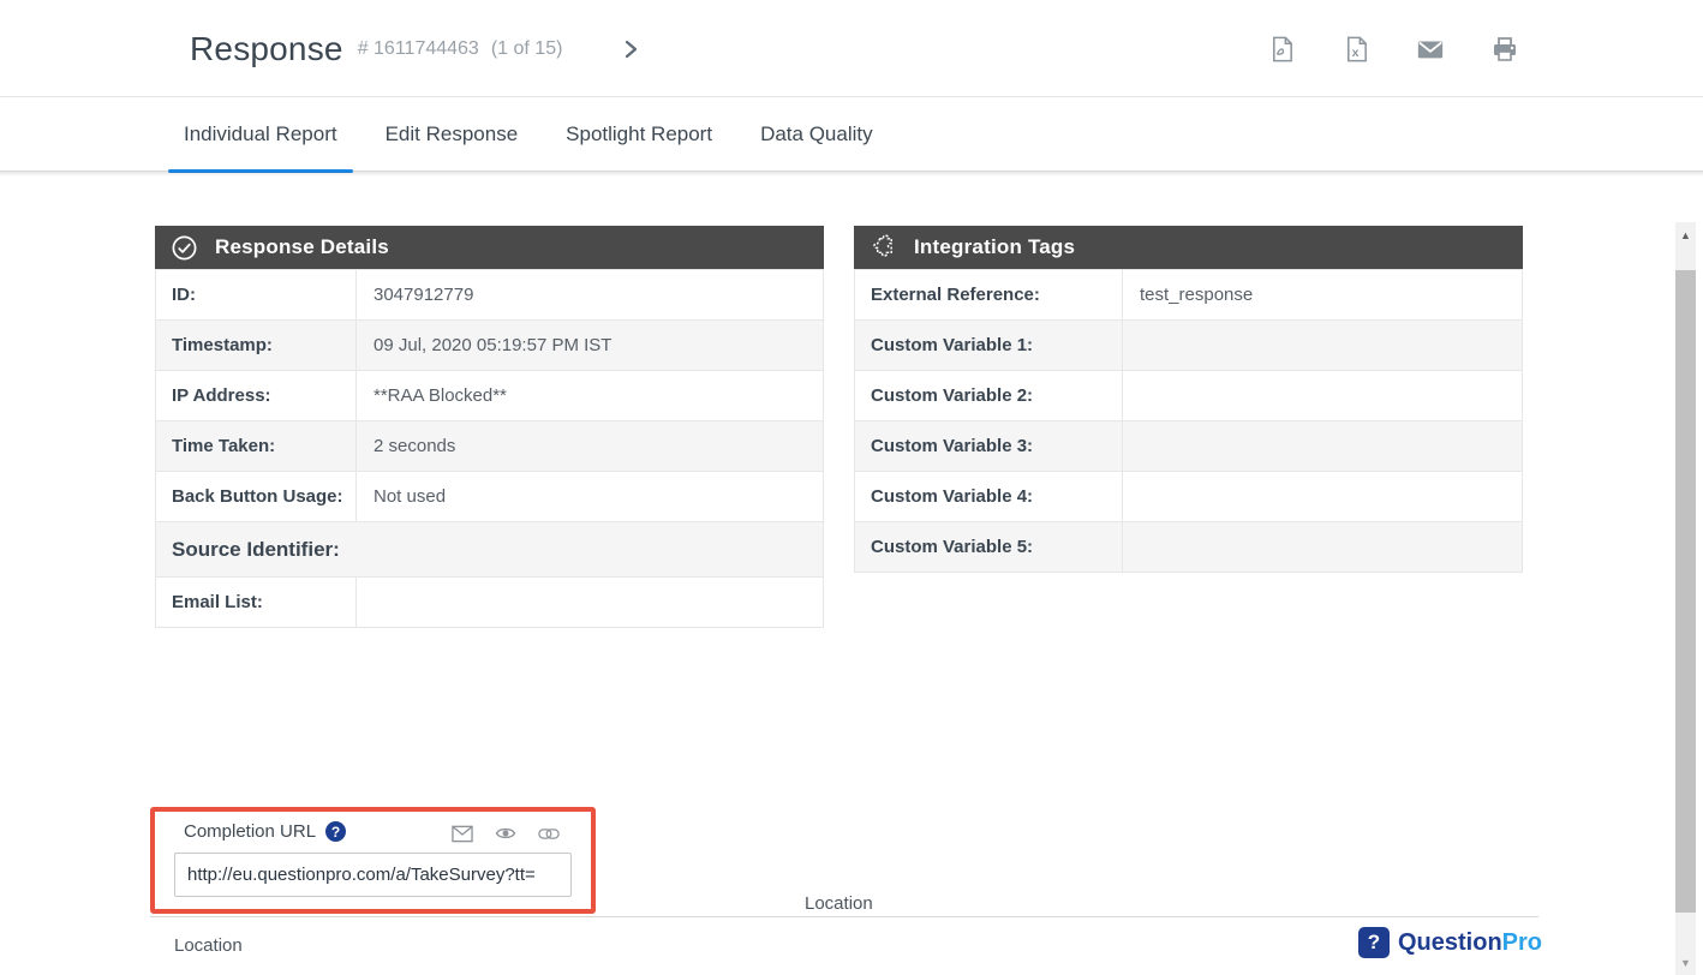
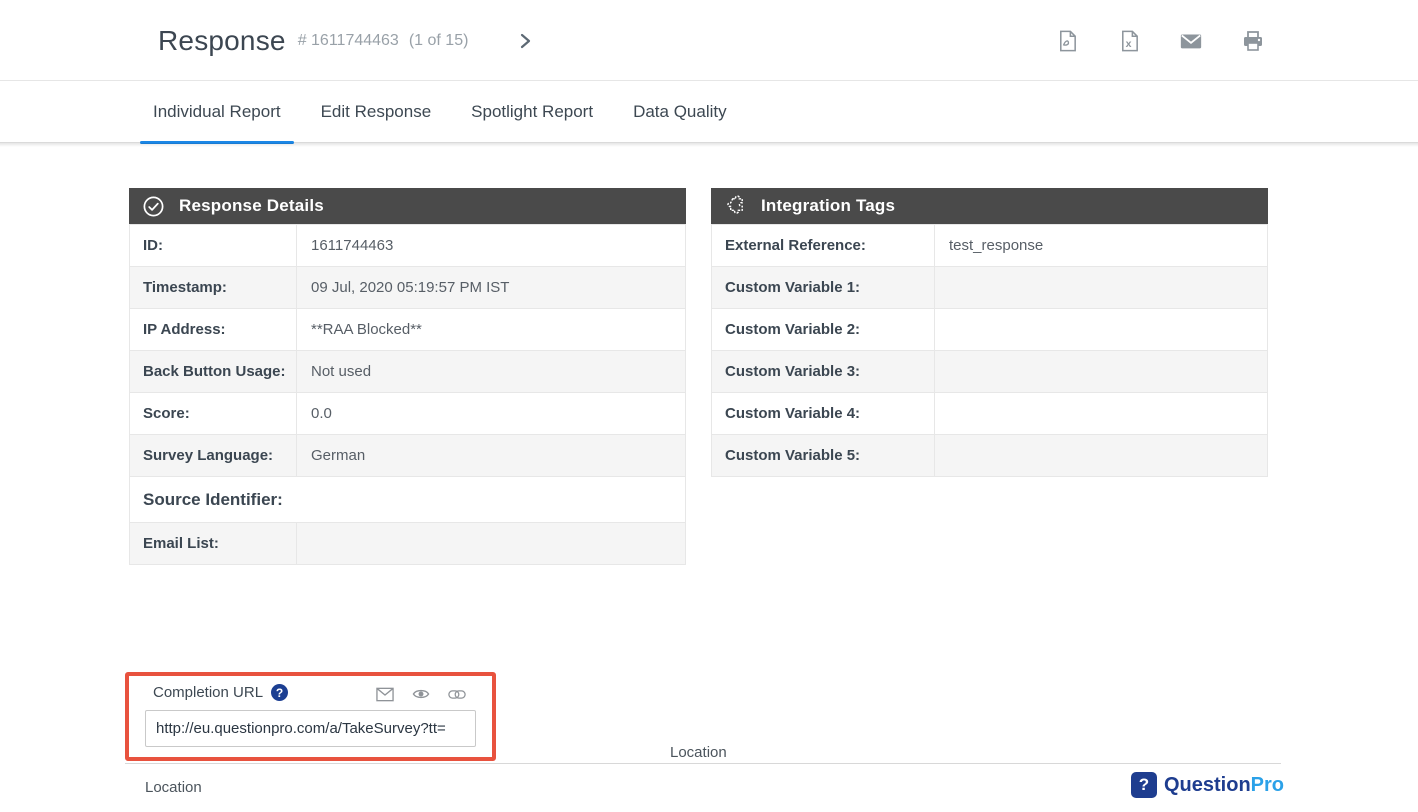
  Response
  # 1611744463
  (1 of 15)
  x
  Individual Report
  Edit Response
  Spotlight Report
  Data Quality
  Response Details
- ID:	3047912779
+ ID:	1611744463
  Timestamp:	09 Jul, 2020 05:19:57 PM IST
  IP Address:	**RAA Blocked**
- Time Taken:	2 seconds
  Back Button Usage:	Not used
+ Score:	0.0
+ Survey Language:	German
  Source Identifier:
  Email List:
  Integration Tags
  External Reference:	test_response
  Custom Variable 1:
  Custom Variable 2:
  Custom Variable 3:
  Custom Variable 4:
  Custom Variable 5:
  Completion URL
  ?
  http://eu.questionpro.com/a/TakeSurvey?tt=
  Location
  Location
  ?
  QuestionPro
- ▲
- ▼
